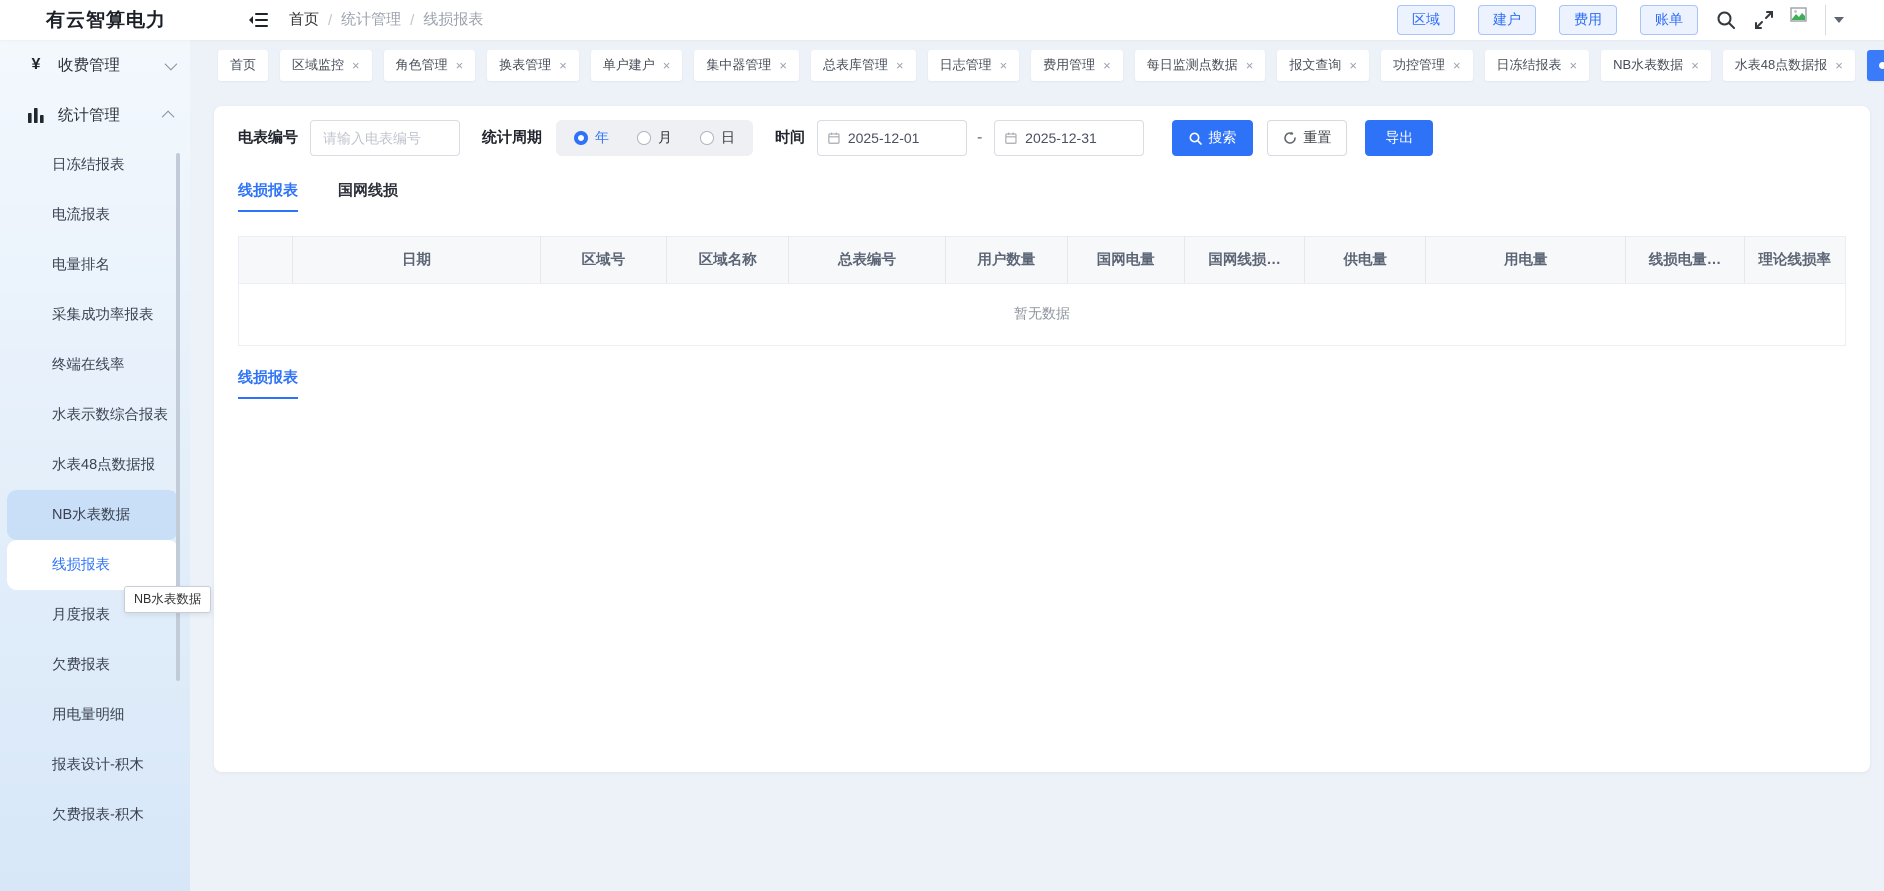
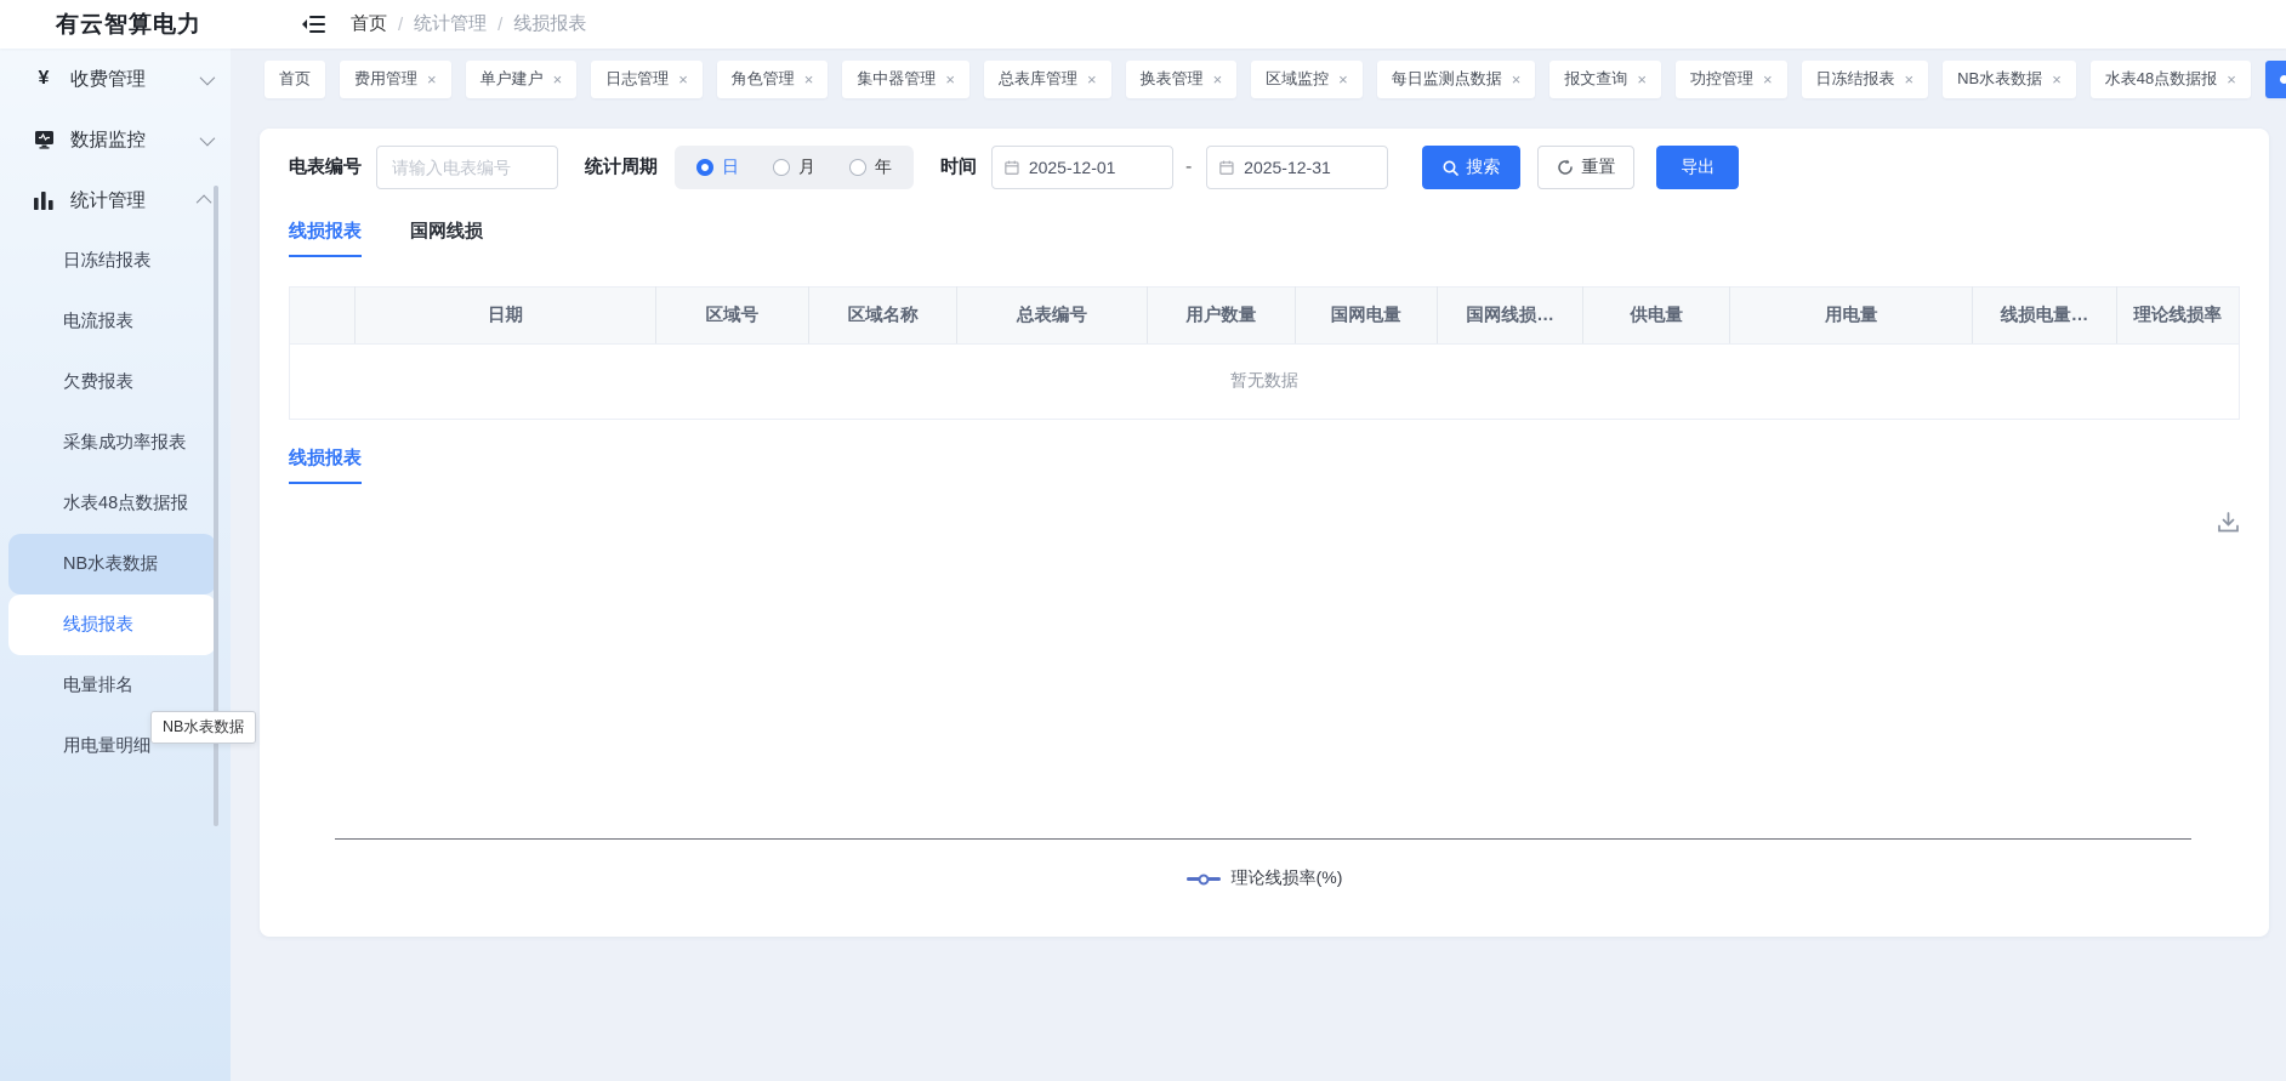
  有云智算电力
  首页
  /
  统计管理
  /
  线损报表
- 区域
- 建户
- 费用
- 账单
  ¥
  收费管理
+ 数据监控
  统计管理
  日冻结报表
  电流报表
- 电量排名
+ 欠费报表
  采集成功率报表
- 终端在线率
- 水表示数综合报表
  水表48点数据报
  NB水表数据
  线损报表
- 月度报表
- 欠费报表
+ 电量排名
  用电量明细
- 报表设计-积木
- 欠费报表-积木
  首页
- 区域监控
+ 费用管理
  ×
- 角色管理
+ 单户建户
  ×
- 换表管理
+ 日志管理
  ×
- 单户建户
+ 角色管理
  ×
  集中器管理
  ×
  总表库管理
  ×
- 日志管理
+ 换表管理
  ×
- 费用管理
+ 区域监控
  ×
  每日监测点数据
  ×
  报文查询
  ×
  功控管理
  ×
  日冻结报表
  ×
  NB水表数据
  ×
  水表48点数据报
  ×
  电表编号
  请输入电表编号
  统计周期
- 年
+ 日
  月
- 日
+ 年
  时间
  2025-12-01
  -
  2025-12-31
  搜索
  重置
  导出
  线损报表
  国网线损
  	日期	区域号	区域名称	总表编号	用户数量	国网电量	国网线损…	供电量	用电量	线损电量…	理论线损率
  暂无数据
  线损报表
+ 理论线损率(%)
  NB水表数据
